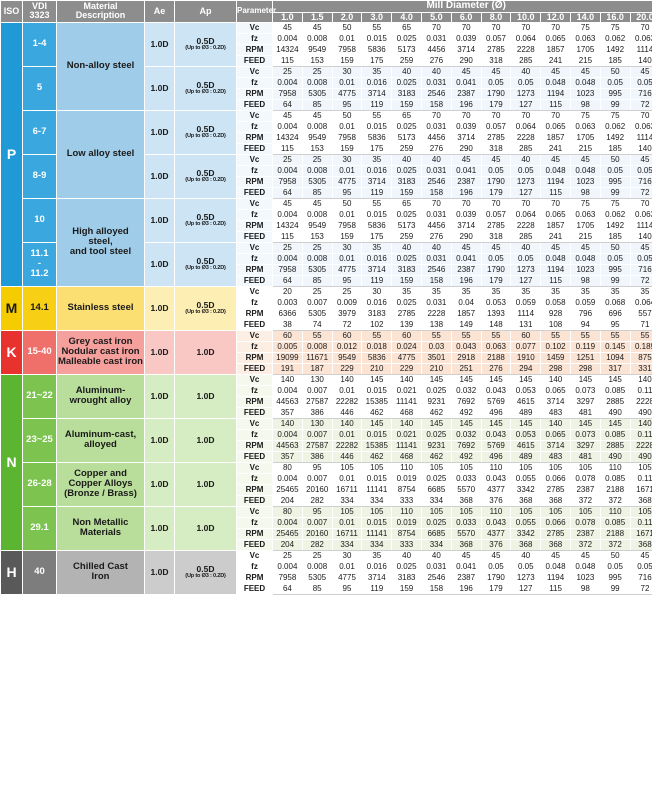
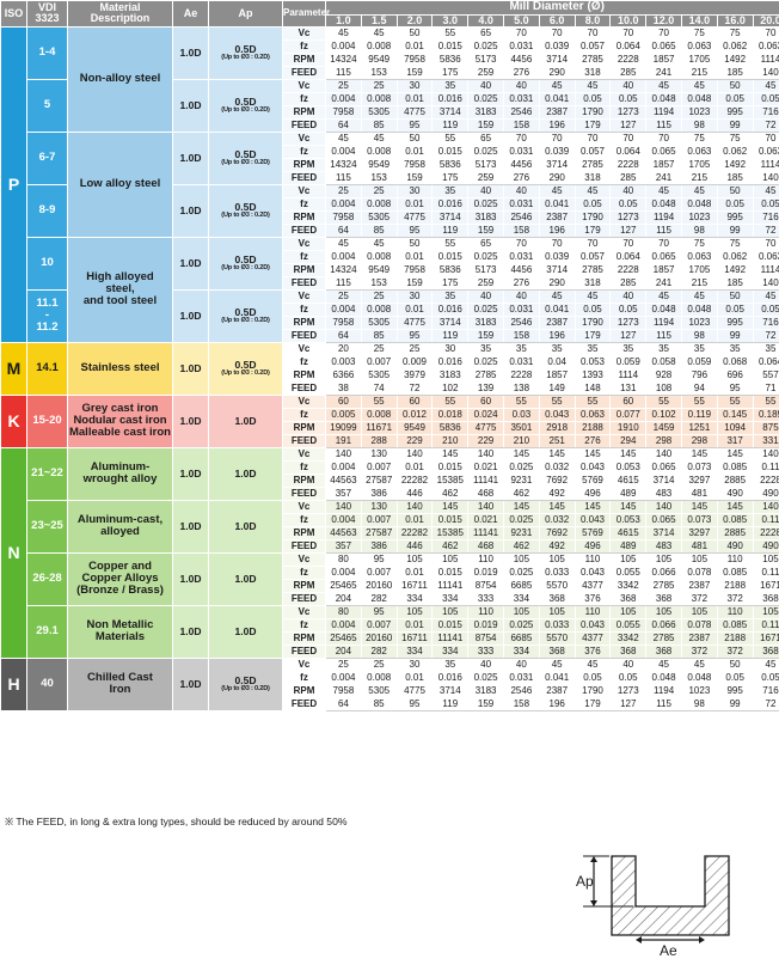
  ISO	VDI 3323	Material Description	Ae	Ap	Parameter	Mill Diameter (Ø)
  1.0	1.5	2.0	3.0	4.0	5.0	6.0	8.0	10.0	12.0	14.0	16.0	20.0
  P	1-4	Non-alloy steel	1.0D	0.5D	Vc	45	45	50	55	65	70	70	70	70	70	75	75	70
  fz	0.004	0.008	0.01	0.015	0.025	0.031	0.039	0.057	0.064	0.065	0.063	0.062	0.06
  RPM	14324	9549	7958	5836	5173	4456	3714	2785	2228	1857	1705	1492	1114
  FEED	115	153	159	175	259	276	290	318	285	241	215	185	140
  5	1.0D	0.5D	Vc	25	25	30	35	40	40	45	45	40	45	45	50	45
  fz	0.004	0.008	0.01	0.016	0.025	0.031	0.041	0.05	0.05	0.048	0.048	0.05	0.05
  RPM	7958	5305	4775	3714	3183	2546	2387	1790	1273	1194	1023	995	716
  FEED	64	85	95	119	159	158	196	179	127	115	98	99	72
  6-7	Low alloy steel	1.0D	0.5D	Vc	45	45	50	55	65	70	70	70	70	70	75	75	70
  fz	0.004	0.008	0.01	0.015	0.025	0.031	0.039	0.057	0.064	0.065	0.063	0.062	0.06
  RPM	14324	9549	7958	5836	5173	4456	3714	2785	2228	1857	1705	1492	1114
  FEED	115	153	159	175	259	276	290	318	285	241	215	185	140
  8-9	1.0D	0.5D	Vc	25	25	30	35	40	40	45	45	40	45	45	50	45
  fz	0.004	0.008	0.01	0.016	0.025	0.031	0.041	0.05	0.05	0.048	0.048	0.05	0.05
  RPM	7958	5305	4775	3714	3183	2546	2387	1790	1273	1194	1023	995	716
  FEED	64	85	95	119	159	158	196	179	127	115	98	99	72
  10	High alloyedsteel,and tool steel	1.0D	0.5D	Vc	45	45	50	55	65	70	70	70	70	70	75	75	70
  fz	0.004	0.008	0.01	0.015	0.025	0.031	0.039	0.057	0.064	0.065	0.063	0.062	0.06
  RPM	14324	9549	7958	5836	5173	4456	3714	2785	2228	1857	1705	1492	1114
  FEED	115	153	159	175	259	276	290	318	285	241	215	185	140
  11.1-11.2	1.0D	0.5D	Vc	25	25	30	35	40	40	45	45	40	45	45	50	45
  fz	0.004	0.008	0.01	0.016	0.025	0.031	0.041	0.05	0.05	0.048	0.048	0.05	0.05
  RPM	7958	5305	4775	3714	3183	2546	2387	1790	1273	1194	1023	995	716
  FEED	64	85	95	119	159	158	196	179	127	115	98	99	72
  M	14.1	Stainless steel	1.0D	0.5D	Vc	20	25	25	30	35	35	35	35	35	35	35	35	35
  fz	0.003	0.007	0.009	0.016	0.025	0.031	0.04	0.053	0.059	0.058	0.059	0.068	0.06
  RPM	6366	5305	3979	3183	2785	2228	1857	1393	1114	928	796	696	557
  FEED	38	74	72	102	139	138	149	148	131	108	94	95	71
- K	15-40	Grey cast ironNodular cast ironMalleable cast iron	1.0D	1.0D	Vc	60	55	60	55	60	55	55	55	60	55	55	55	55
+ K	15-20	Grey cast ironNodular cast ironMalleable cast iron	1.0D	1.0D	Vc	60	55	60	55	60	55	55	55	60	55	55	55	55
  fz	0.005	0.008	0.012	0.018	0.024	0.03	0.043	0.063	0.077	0.102	0.119	0.145	0.18
  RPM	19099	11671	9549	5836	4775	3501	2918	2188	1910	1459	1251	1094	875
- FEED	191	187	229	210	229	210	251	276	294	298	298	317	331
+ FEED	191	288	229	210	229	210	251	276	294	298	298	317	331
  N	21~22	Aluminum-wrought alloy	1.0D	1.0D	Vc	140	130	140	145	140	145	145	145	145	140	145	145	140
  fz	0.004	0.007	0.01	0.015	0.021	0.025	0.032	0.043	0.053	0.065	0.073	0.085	0.11
  RPM	44563	27587	22282	15385	11141	9231	7692	5769	4615	3714	3297	2885	222
  FEED	357	386	446	462	468	462	492	496	489	483	481	490	490
  23~25	Aluminum-cast,alloyed	1.0D	1.0D	Vc	140	130	140	145	140	145	145	145	145	140	145	145	140
  fz	0.004	0.007	0.01	0.015	0.021	0.025	0.032	0.043	0.053	0.065	0.073	0.085	0.11
  RPM	44563	27587	22282	15385	11141	9231	7692	5769	4615	3714	3297	2885	222
  FEED	357	386	446	462	468	462	492	496	489	483	481	490	490
  26-28	Copper andCopper Alloys(Bronze / Brass)	1.0D	1.0D	Vc	80	95	105	105	110	105	105	110	105	105	105	110	105
  fz	0.004	0.007	0.01	0.015	0.019	0.025	0.033	0.043	0.055	0.066	0.078	0.085	0.11
  RPM	25465	20160	16711	11141	8754	6685	5570	4377	3342	2785	2387	2188	167
  FEED	204	282	334	334	333	334	368	376	368	368	372	372	368
  29.1	Non MetallicMaterials	1.0D	1.0D	Vc	80	95	105	105	110	105	105	110	105	105	105	110	105
  fz	0.004	0.007	0.01	0.015	0.019	0.025	0.033	0.043	0.055	0.066	0.078	0.085	0.11
  RPM	25465	20160	16711	11141	8754	6685	5570	4377	3342	2785	2387	2188	167
  FEED	204	282	334	334	333	334	368	376	368	368	372	372	368
  H	40	Chilled CastIron	1.0D	0.5D	Vc	25	25	30	35	40	40	45	45	40	45	45	50	45
  fz	0.004	0.008	0.01	0.016	0.025	0.031	0.041	0.05	0.05	0.048	0.048	0.05	0.05
  RPM	7958	5305	4775	3714	3183	2546	2387	1790	1273	1194	1023	995	716
  FEED	64	85	95	119	159	158	196	179	127	115	98	99	72
+ ※ The FEED, in long & extra long types, should be reduced by around 50%
+ Ap
+ Ae
